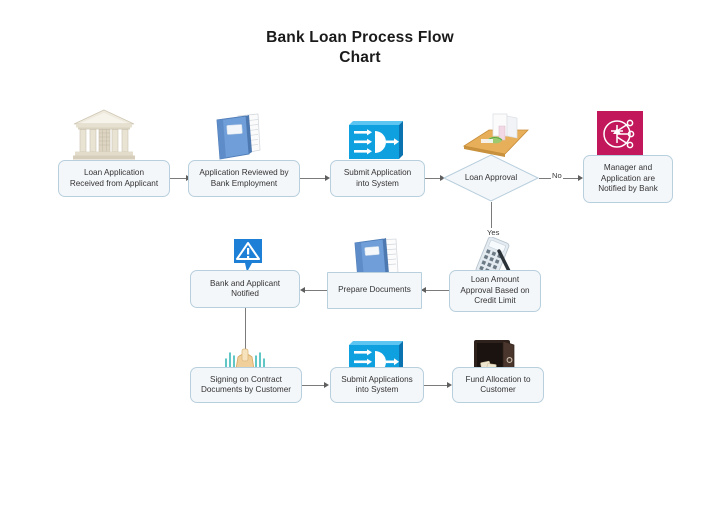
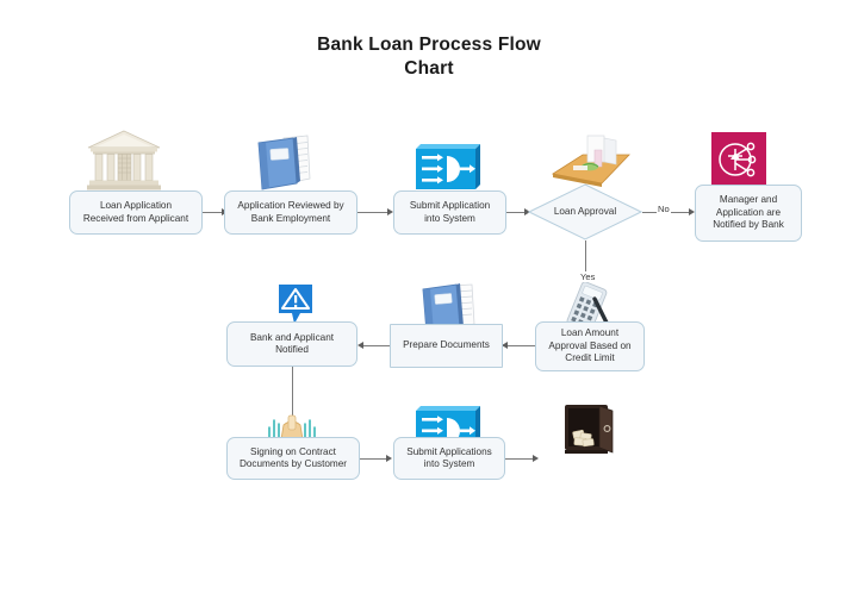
  Bank Loan Process Flow
  Chart
  No
  Yes
  Loan Application
  Received from Applicant
  Application Reviewed by
  Bank Employment
  Submit Application
  into System
  Loan Approval
  Manager and
  Application are
  Notified by Bank
  Loan Amount
  Approval Based on
  Credit Limit
  Prepare Documents
  Bank and Applicant
  Notified
  Signing on Contract
  Documents by Customer
  Submit Applications
  into System
- Fund Allocation to
- Customer
